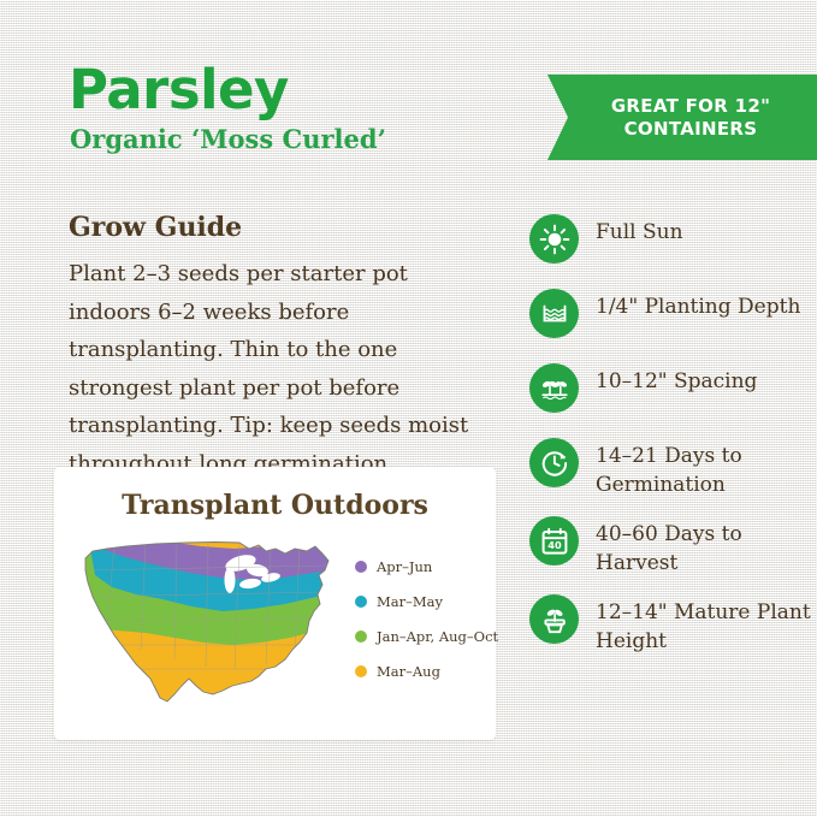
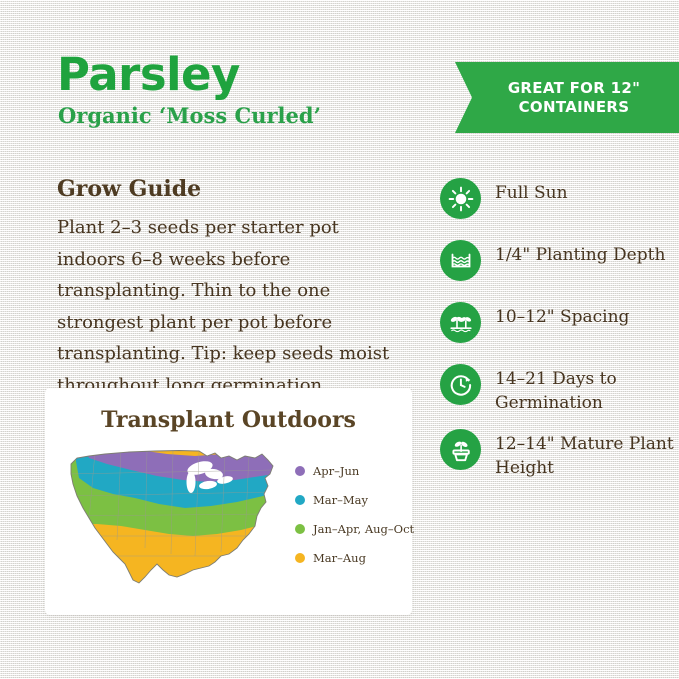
  Parsley
  Organic ‘Moss Curled’
  GREAT FOR 12"
  CONTAINERS
  Grow Guide
- Plant 2–3 seeds per starter pot indoors 6–2 weeks before transplanting. Thin to the one strongest plant per pot before transplanting. Tip: keep seeds moist throughout long germination.
+ Plant 2–3 seeds per starter pot indoors 6–8 weeks before transplanting. Thin to the one strongest plant per pot before transplanting. Tip: keep seeds moist throughout long germination.
  Full Sun
  1/4" Planting Depth
  10–12" Spacing
  14–21 Days to Germination
- 40
- 40–60 Days to Harvest
  12–14" Mature Plant Height
  Transplant Outdoors
  Apr–Jun
  Mar–May
  Jan–Apr, Aug–Oct
  Mar–Aug
